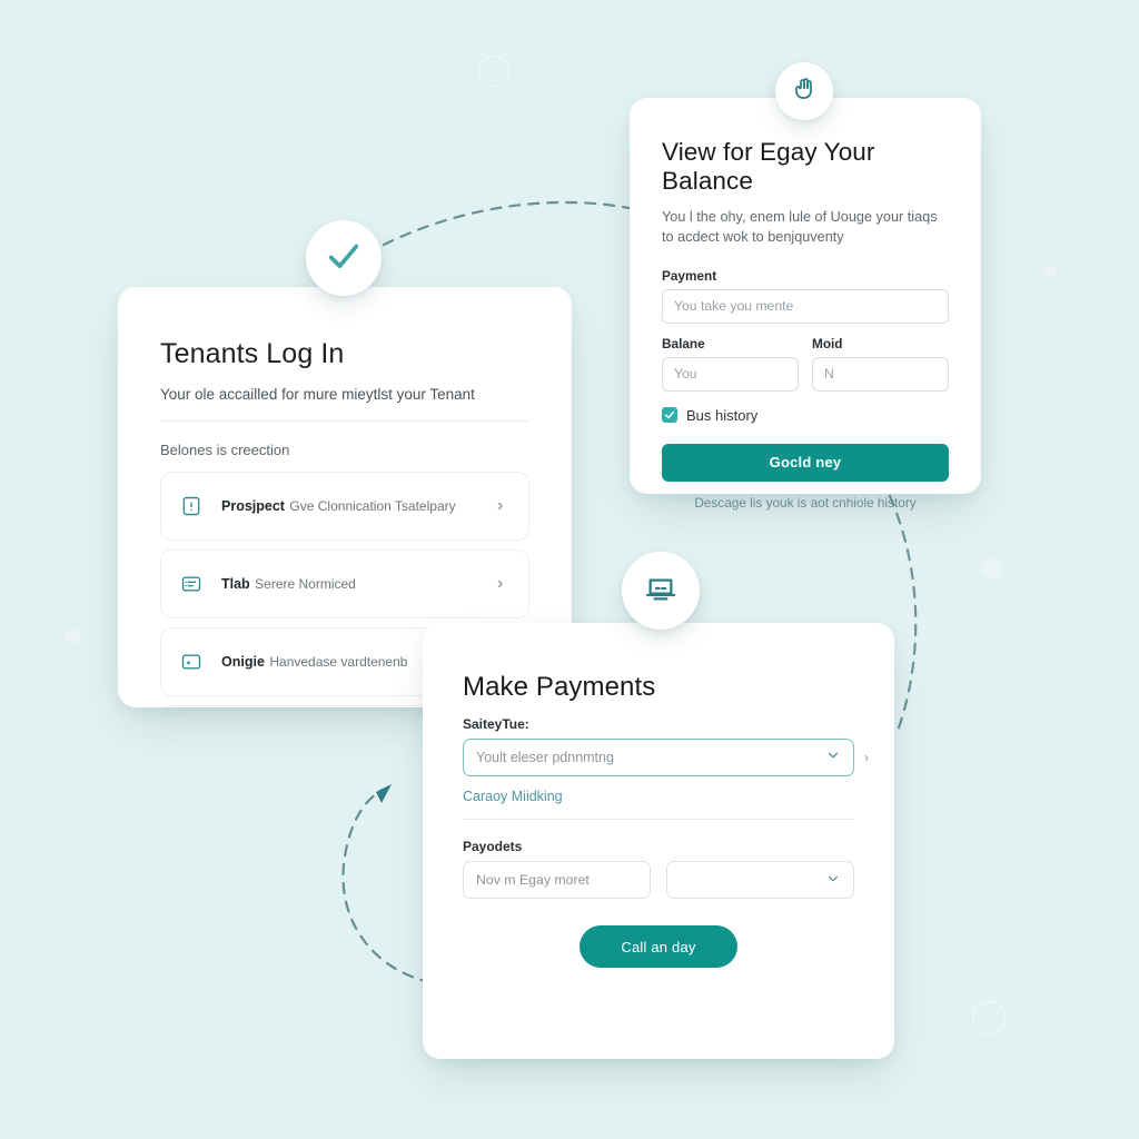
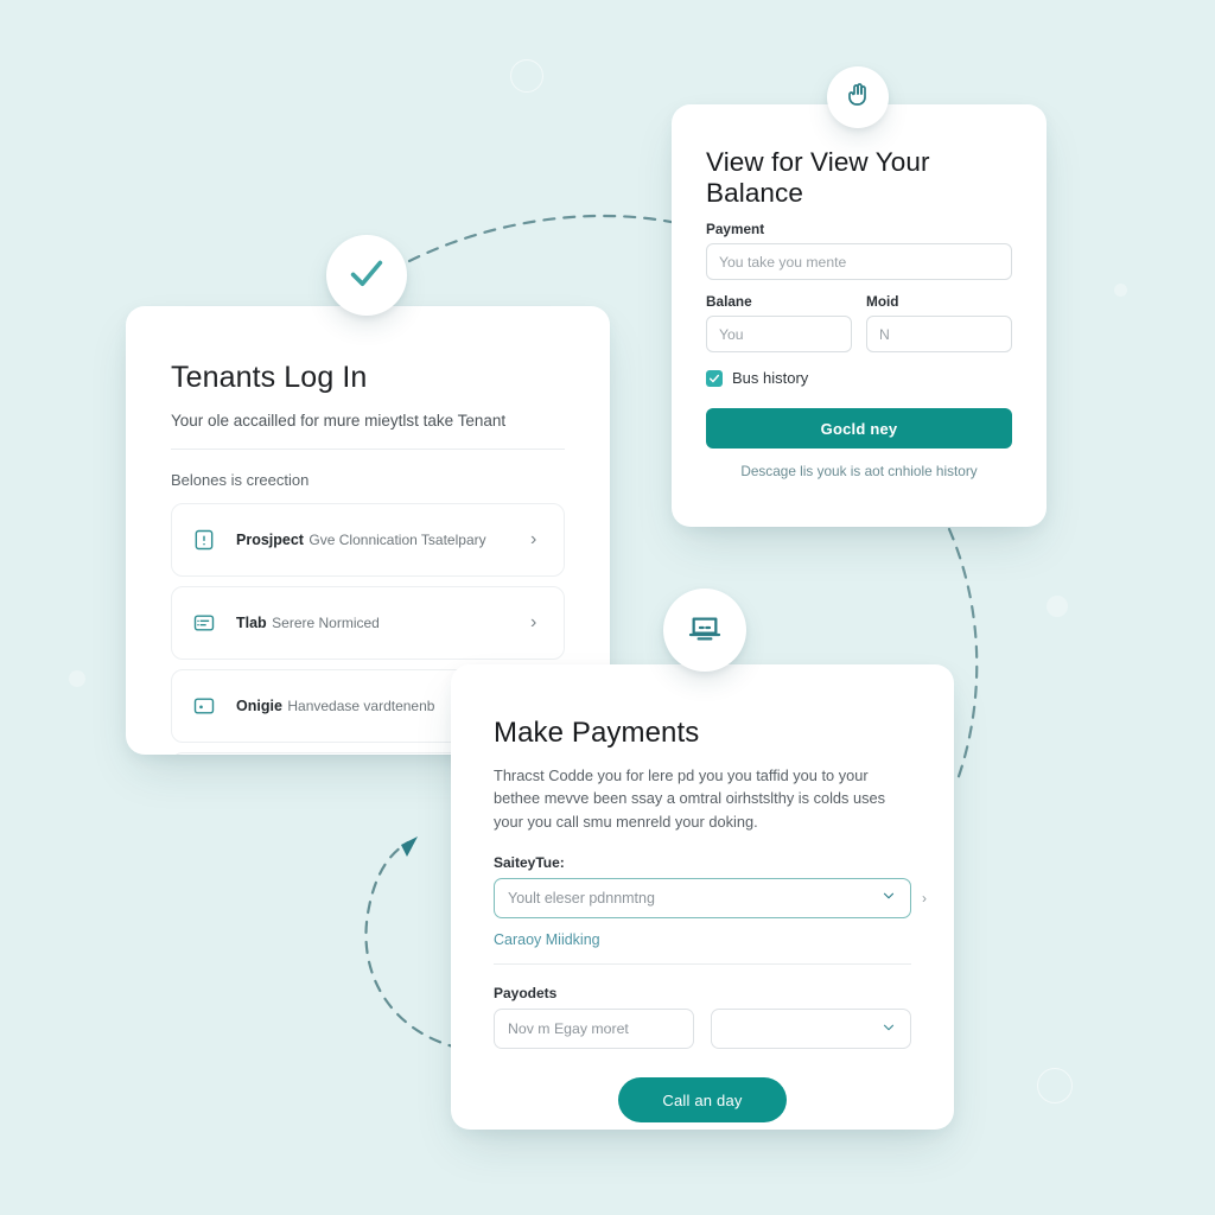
  Tenants Log In
- Your ole accailled for mure mieytlst your Tenant
+ Your ole accailled for mure mieytlst take Tenant
  Belones is creection
  Prosjpect Gve Clonnication Tsatelpary
  ›
  Tlab Serere Normiced
  ›
  Onigie Hanvedase vardtenenb
- View for Egay Your Balance
+ View for View Your Balance
- You l the ohy, enem lule of Uouge your tiaqs to acdect wok to benjquventy
  Payment
  You take you mente
  Balane
  You
  Moid
  N
  Bus history
  Gocld ney
  Descage lis youk is aot cnhiole history
  Make Payments
+ Thracst Codde you for lere pd you you taffid you to your bethee mevve been ssay a omtral oirhstslthy is colds uses your you call smu menreld your doking.
  SaiteyTue:
  Yoult eleser pdnnmtng
  ›
  Caraoy Miidking
  Payodets
  Nov m Egay moret
  Call an day
